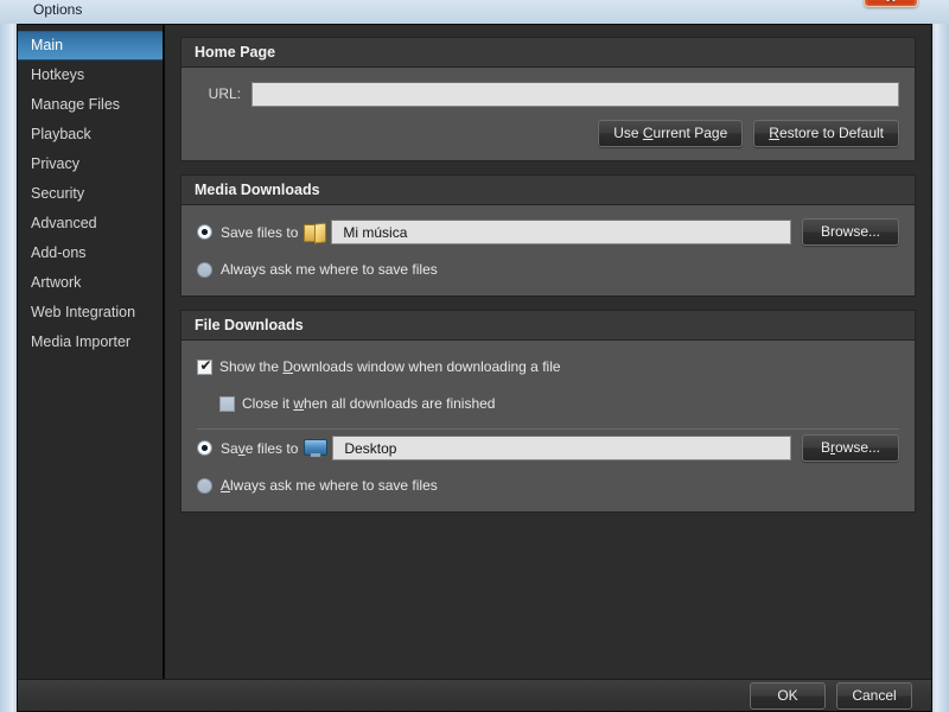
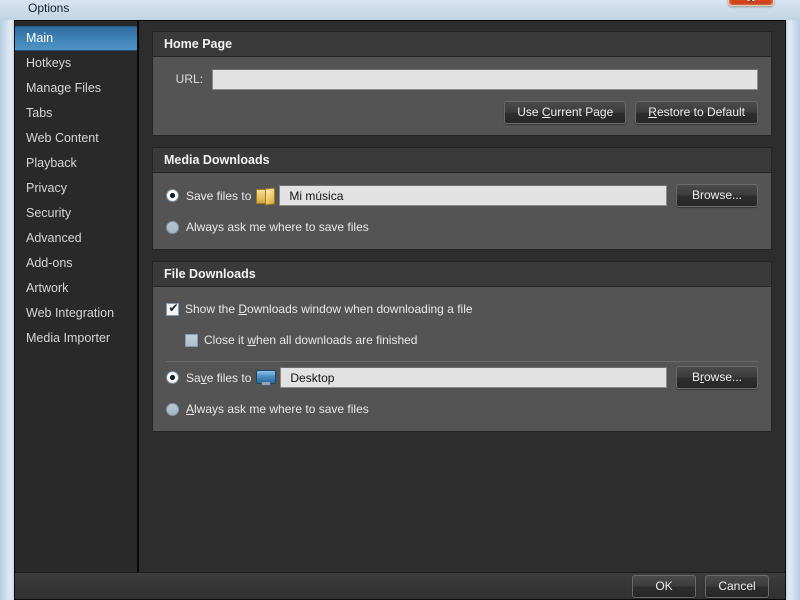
  Options
  Main
  Hotkeys
  Manage Files
+ Tabs
+ Web Content
  Playback
  Privacy
  Security
  Advanced
  Add-ons
  Artwork
  Web Integration
  Media Importer
  Home Page
  URL:
  Use Current Page
  Restore to Default
  Media Downloads
  Save files to
  Mi música
  Browse...
  Always ask me where to save files
  File Downloads
  Show the Downloads window when downloading a file
  Close it when all downloads are finished
  Save files to
  Desktop
  Browse...
  Always ask me where to save files
  OK
  Cancel
